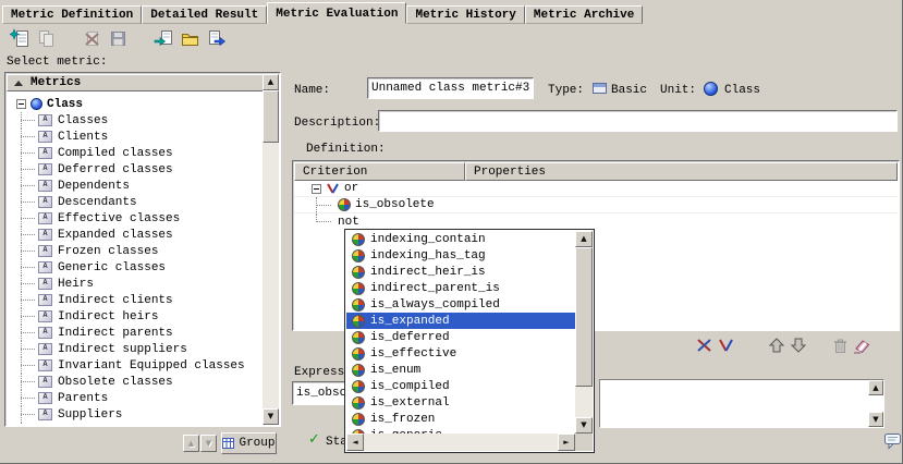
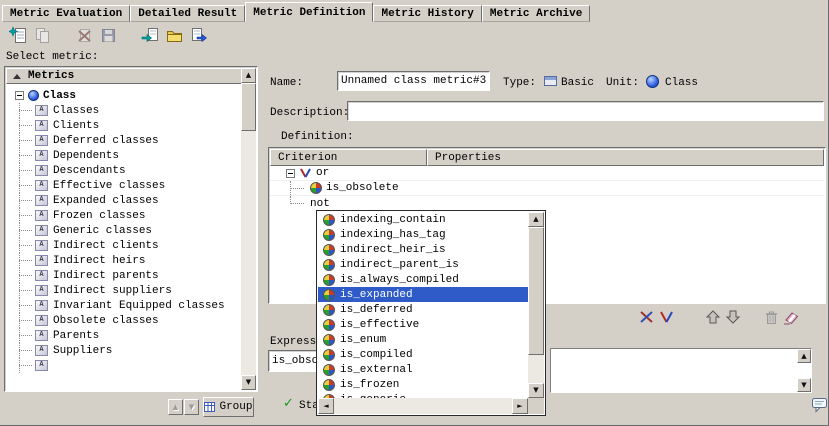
- Metric Definition
+ Metric Evaluation
  Detailed Result
- Metric Evaluation
+ Metric Definition
  Metric History
  Metric Archive
  Select metric:
  Metrics
  ▲
  ▼
  Class
  Classes
  Clients
- Compiled classes
  Deferred classes
  Dependents
  Descendants
  Effective classes
  Expanded classes
  Frozen classes
  Generic classes
- Heirs
  Indirect clients
  Indirect heirs
  Indirect parents
  Indirect suppliers
  Invariant Equipped classes
  Obsolete classes
  Parents
  Suppliers
  ▲
  ▼
  Group
  Name:
  Unnamed class metric#3
  Type:
  Basic
  Unit:
  Class
  Description:
  Definition:
  Criterion
  Properties
  or
  is_obsolete
  not
  ✓
  ▲
  ▼
  indexing_contain
  indexing_has_tag
  indirect_heir_is
  indirect_parent_is
  is_always_compiled
  is_expanded
  is_deferred
  is_effective
  is_enum
  is_compiled
  is_external
  is_frozen
  ▲
  ▼
  ◄
  ►
